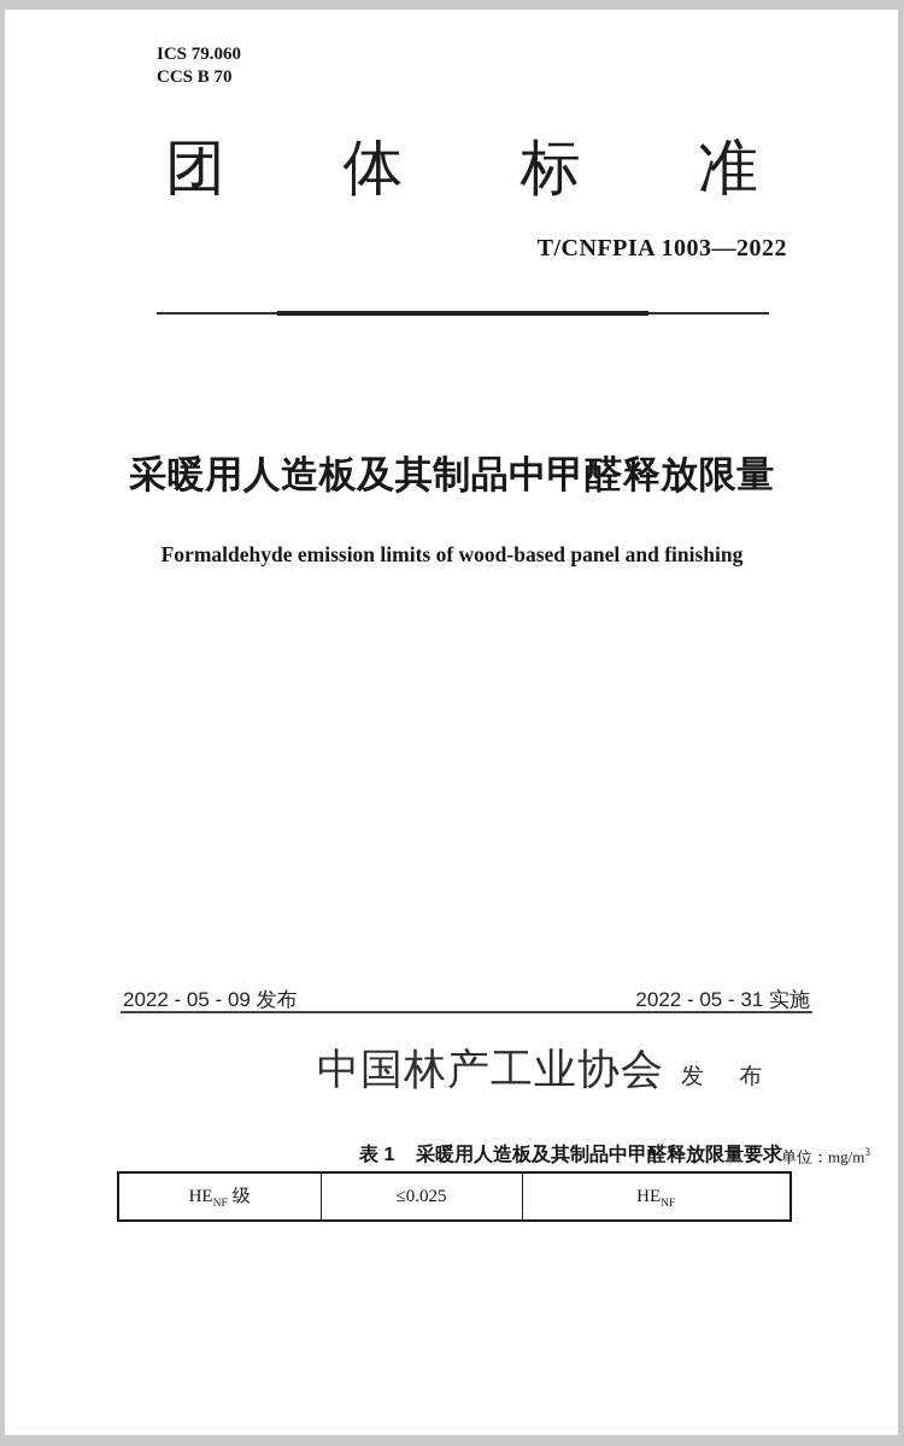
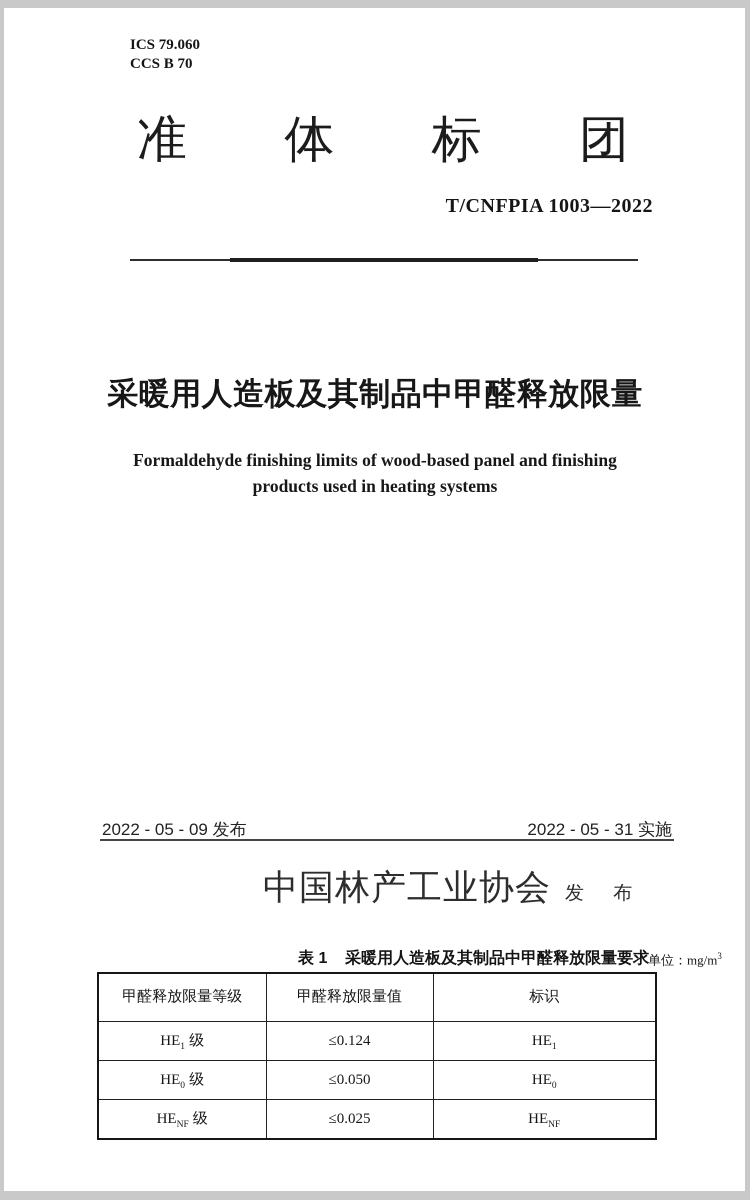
  ICS 79.060
  CCS B 70
- 团
+ 准
  体
  标
- 准
+ 团
  T/CNFPIA 1003—2022
  采暖用人造板及其制品中甲醛释放限量
- Formaldehyde emission limits of wood-based panel and finishing
+ Formaldehyde finishing limits of wood-based panel and finishing
+ products used in heating systems
  2022 - 05 - 09 发布
  2022 - 05 - 31 实施
  中国林产工业协会 发 布
  表 1 采暖用人造板及其制品中甲醛释放限量要求
  单位：mg/m3
+ 甲醛释放限量等级	甲醛释放限量值	标识
+ HE1 级	≤0.124	HE1
+ HE0 级	≤0.050	HE0
  HENF 级	≤0.025	HENF
